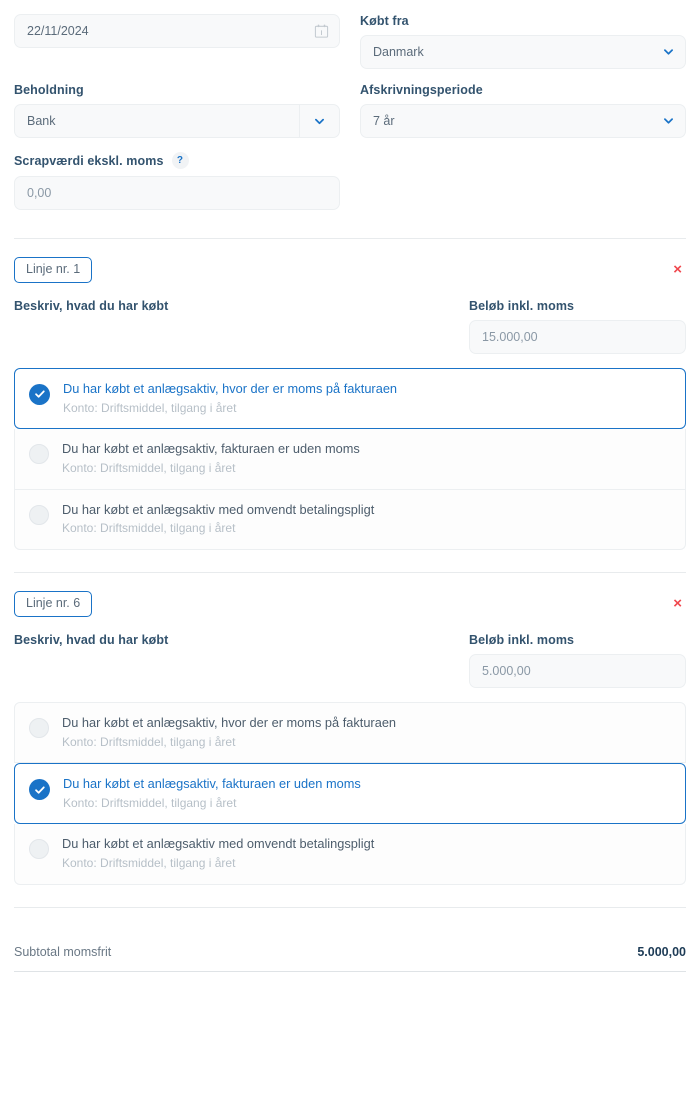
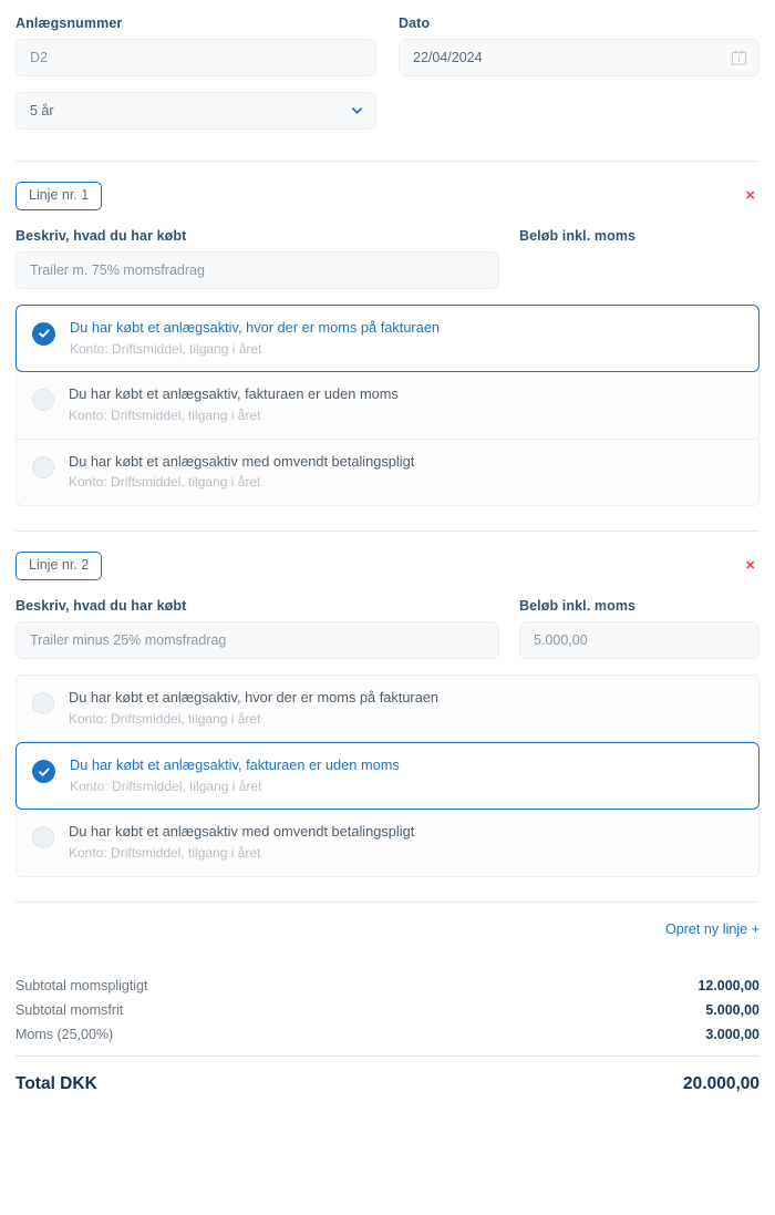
+ Anlægsnummer
+ D2
+ Dato
- 22/11/2024
+ 22/04/2024
- Købt fra
- Danmark
- Beholdning
- Bank
- Afskrivningsperiode
- 7 år
+ 5 år
- Scrapværdi ekskl. moms
- ?
- 0,00
  Linje nr. 1
  ×
  Beskriv, hvad du har købt
+ Trailer m. 75% momsfradrag
  Beløb inkl. moms
- 15.000,00
  Du har købt et anlægsaktiv, hvor der er moms på fakturaen
  Konto: Driftsmiddel, tilgang i året
  Du har købt et anlægsaktiv, fakturaen er uden moms
  Konto: Driftsmiddel, tilgang i året
  Du har købt et anlægsaktiv med omvendt betalingspligt
  Konto: Driftsmiddel, tilgang i året
- Linje nr. 6
+ Linje nr. 2
  ×
  Beskriv, hvad du har købt
+ Trailer minus 25% momsfradrag
  Beløb inkl. moms
  5.000,00
  Du har købt et anlægsaktiv, hvor der er moms på fakturaen
  Konto: Driftsmiddel, tilgang i året
  Du har købt et anlægsaktiv, fakturaen er uden moms
  Konto: Driftsmiddel, tilgang i året
  Du har købt et anlægsaktiv med omvendt betalingspligt
  Konto: Driftsmiddel, tilgang i året
+ Opret ny linje +
+ Subtotal momspligtigt
+ 12.000,00
  Subtotal momsfrit
  5.000,00
+ Moms (25,00%)
+ 3.000,00
+ Total DKK
+ 20.000,00
